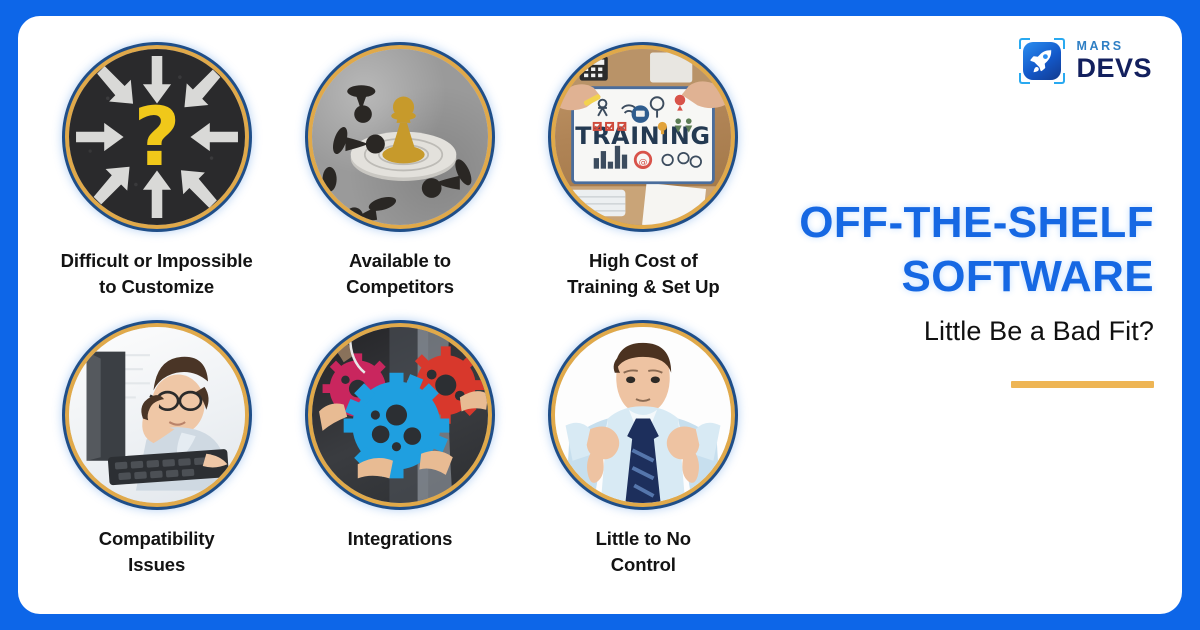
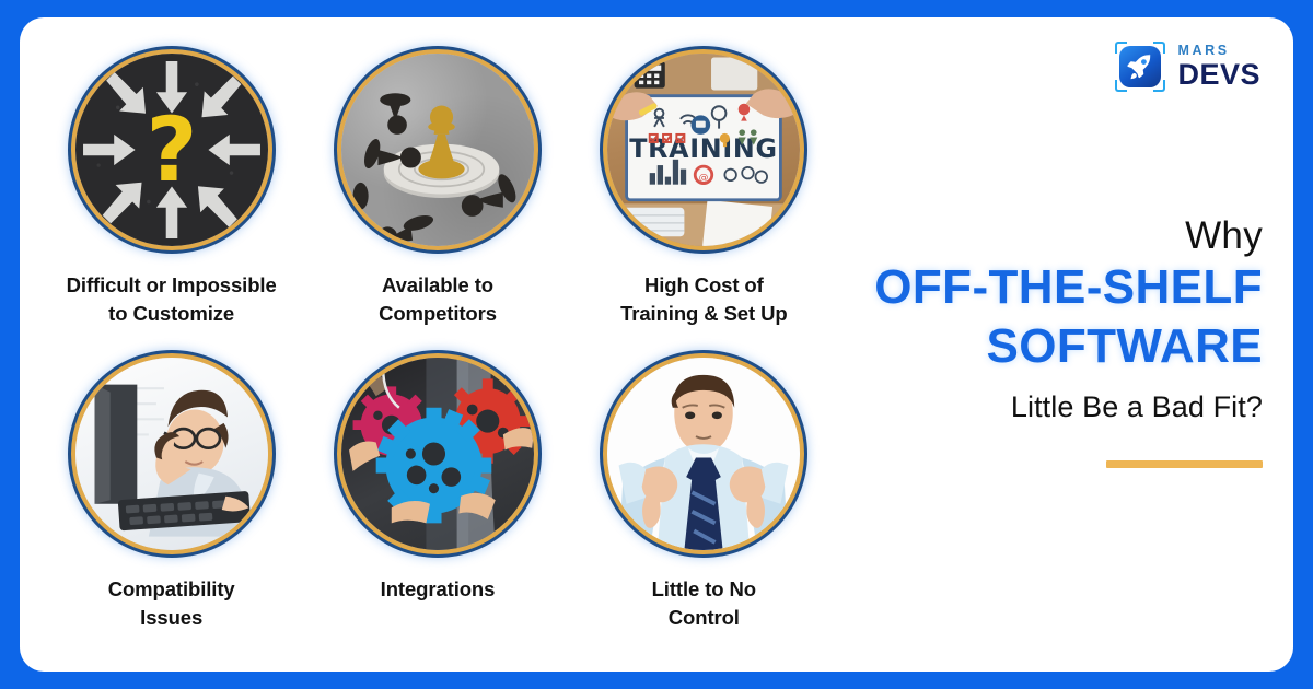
  MARS
  DEVS
  ?
  Difficult or Impossible
  to Customize
  Available to
  Competitors
  TRAINING
  @
  High Cost of
  Training & Set Up
  Compatibility
  Issues
  Integrations
  Little to No
  Control
+ Why
  OFF-THE-SHELF
  SOFTWARE
  Little Be a Bad Fit?
